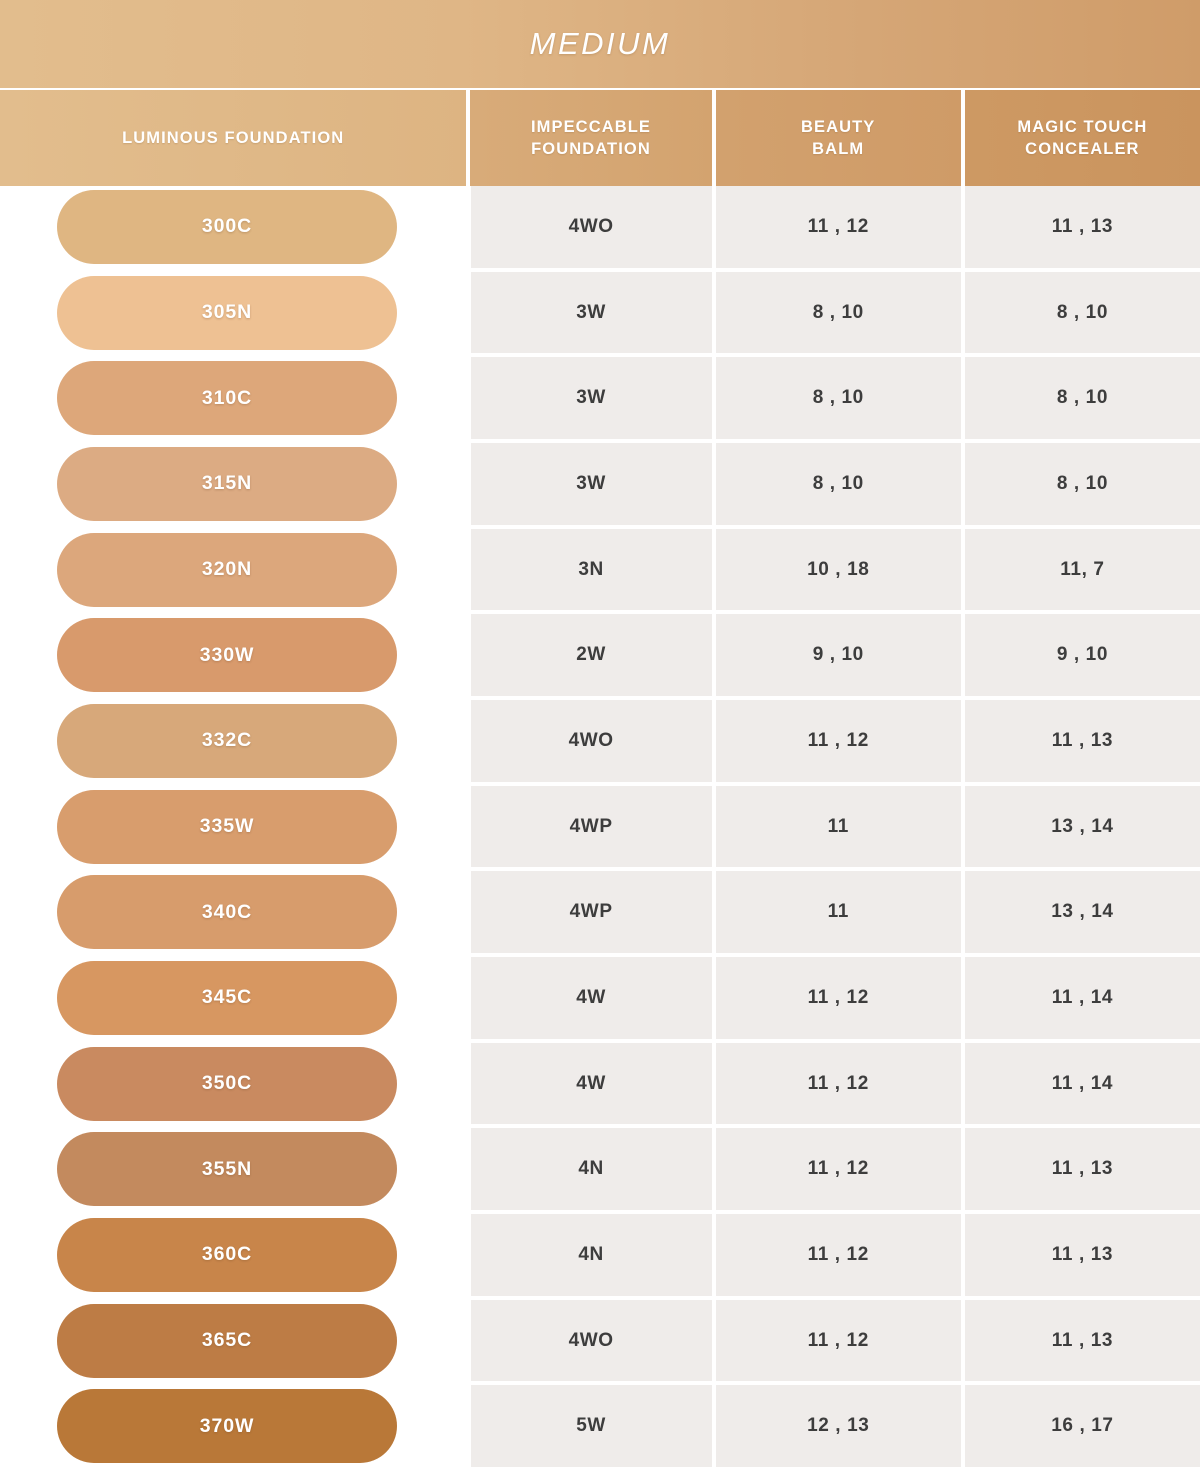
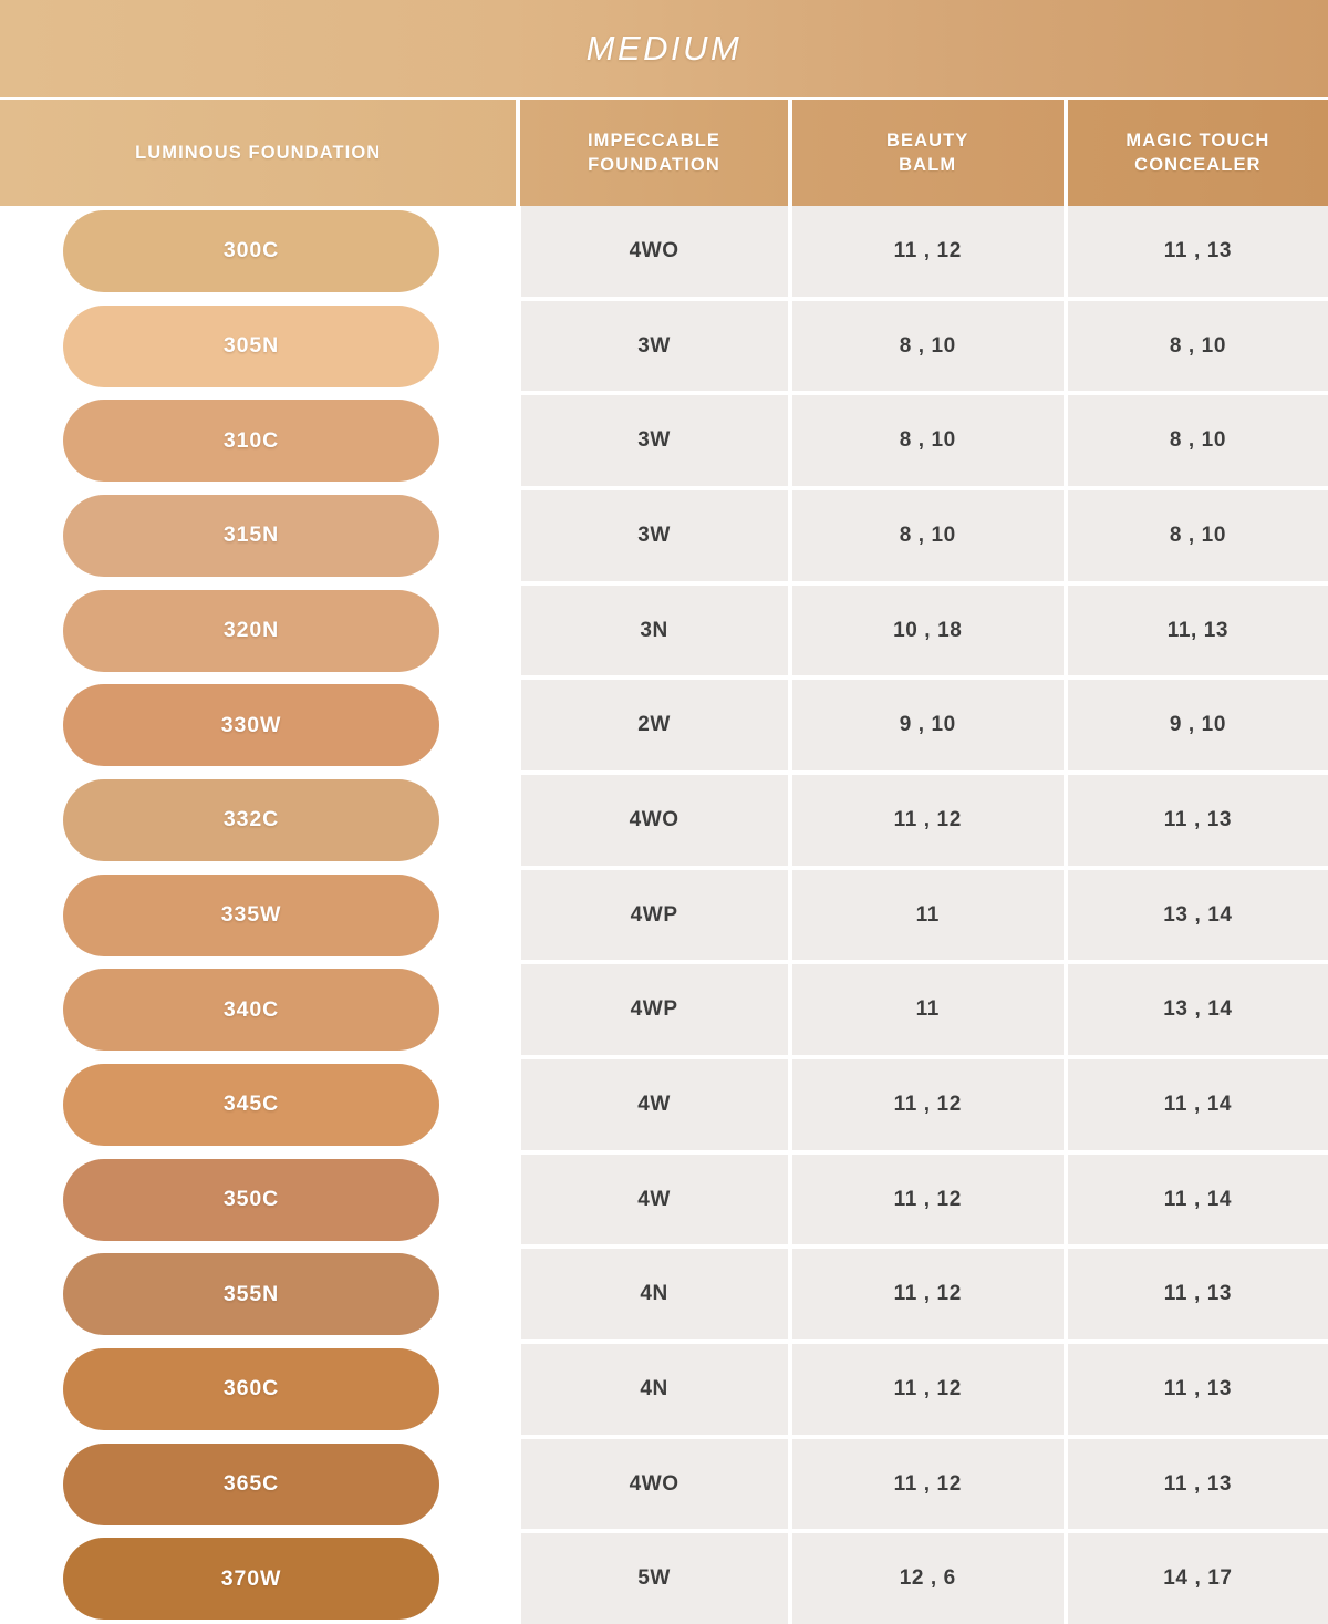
  MEDIUM
  LUMINOUS FOUNDATION
  IMPECCABLE
  FOUNDATION
  BEAUTY
  BALM
  MAGIC TOUCH
  CONCEALER
  300C
  4WO
  11 , 12
  11 , 13
  305N
  3W
  8 , 10
  8 , 10
  310C
  3W
  8 , 10
  8 , 10
  315N
  3W
  8 , 10
  8 , 10
  320N
  3N
  10 , 18
- 11, 7
+ 11, 13
  330W
  2W
  9 , 10
  9 , 10
  332C
  4WO
  11 , 12
  11 , 13
  335W
  4WP
  11
  13 , 14
  340C
  4WP
  11
  13 , 14
  345C
  4W
  11 , 12
  11 , 14
  350C
  4W
  11 , 12
  11 , 14
  355N
  4N
  11 , 12
  11 , 13
  360C
  4N
  11 , 12
  11 , 13
  365C
  4WO
  11 , 12
  11 , 13
  370W
  5W
- 12 , 13
+ 12 , 6
- 16 , 17
+ 14 , 17
